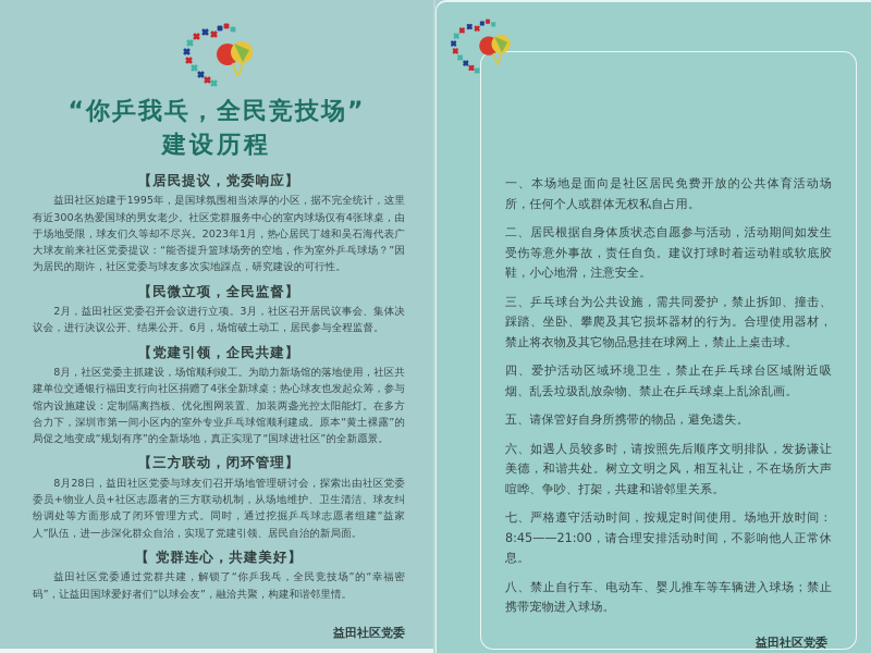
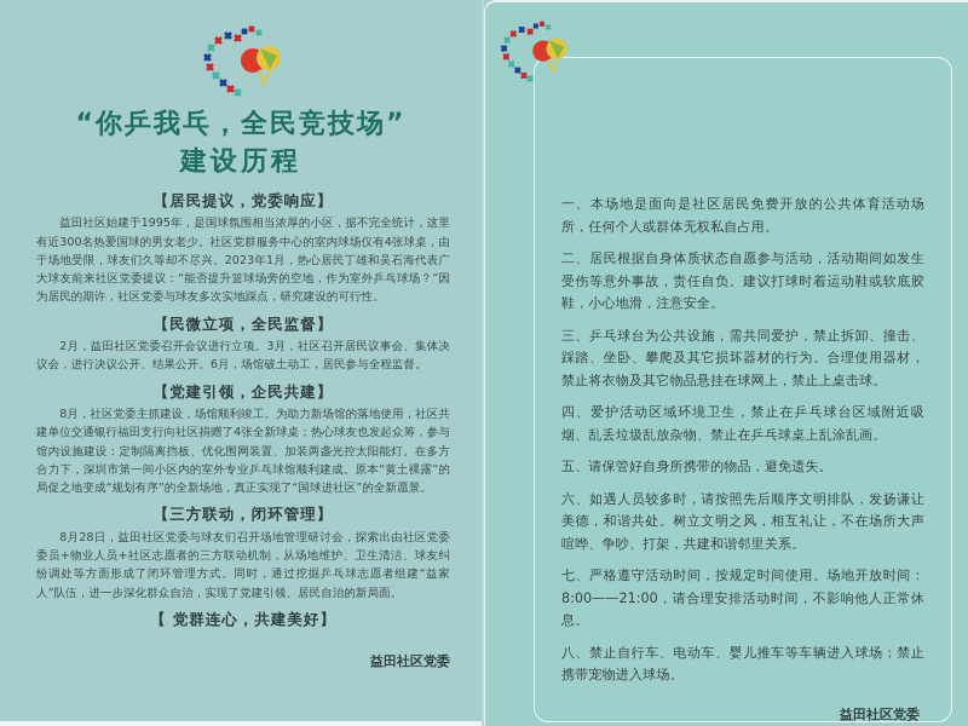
  “你乒我乓，全民竞技场”
  建设历程
  【居民提议，党委响应】
  益田社区始建于1995年，是国球氛围相当浓厚的小区，据不完全统计，这里有近300名热爱国球的男女老少。社区党群服务中心的室内球场仅有4张球桌，由于场地受限，球友们久等却不尽兴。2023年1月，热心居民丁雄和吴石海代表广大球友前来社区党委提议：“能否提升篮球场旁的空地，作为室外乒乓球场？”因为居民的期许，社区党委与球友多次实地踩点，研究建设的可行性。
  【民微立项，全民监督】
  2月，益田社区党委召开会议进行立项。3月，社区召开居民议事会、集体决议会，进行决议公开、结果公开。6月，场馆破土动工，居民参与全程监督。
  【党建引领，企民共建】
  8月，社区党委主抓建设，场馆顺利竣工。为助力新场馆的落地使用，社区共建单位交通银行福田支行向社区捐赠了4张全新球桌；热心球友也发起众筹，参与馆内设施建设：定制隔离挡板、优化围网装置、加装两盏光控太阳能灯。在多方合力下，深圳市第一间小区内的室外专业乒乓球馆顺利建成。原本“黄土裸露”的局促之地变成“规划有序”的全新场地，真正实现了“国球进社区”的全新愿景。
  【三方联动，闭环管理】
  8月28日，益田社区党委与球友们召开场地管理研讨会，探索出由社区党委委员+物业人员+社区志愿者的三方联动机制，从场地维护、卫生清洁、球友纠纷调处等方面形成了闭环管理方式。同时，通过挖掘乒乓球志愿者组建“益家人”队伍，进一步深化群众自治，实现了党建引领、居民自治的新局面。
  【 党群连心，共建美好】
- 益田社区党委通过党群共建，解锁了“你乒我乓，全民竞技场”的“幸福密码”，让益田国球爱好者们“以球会友”，融洽共聚，构建和谐邻里情。
  益田社区党委
  一、本场地是面向是社区居民免费开放的公共体育活动场所，任何个人或群体无权私自占用。
  二、居民根据自身体质状态自愿参与活动，活动期间如发生受伤等意外事故，责任自负。建议打球时着运动鞋或软底胶鞋，小心地滑，注意安全。
  三、乒乓球台为公共设施，需共同爱护，禁止拆卸、撞击、踩踏、坐卧、攀爬及其它损坏器材的行为。合理使用器材，禁止将衣物及其它物品悬挂在球网上，禁止上桌击球。
  四、爱护活动区域环境卫生，禁止在乒乓球台区域附近吸烟、乱丢垃圾乱放杂物、禁止在乒乓球桌上乱涂乱画。
  五、请保管好自身所携带的物品，避免遗失。
  六、如遇人员较多时，请按照先后顺序文明排队，发扬谦让美德，和谐共处。树立文明之风，相互礼让，不在场所大声喧哗、争吵、打架，共建和谐邻里关系。
- 七、严格遵守活动时间，按规定时间使用。场地开放时间：8:45——21:00，请合理安排活动时间，不影响他人正常休息。
+ 七、严格遵守活动时间，按规定时间使用。场地开放时间：8:00——21:00，请合理安排活动时间，不影响他人正常休息。
  八、禁止自行车、电动车、婴儿推车等车辆进入球场；禁止携带宠物进入球场。
  益田社区党委
